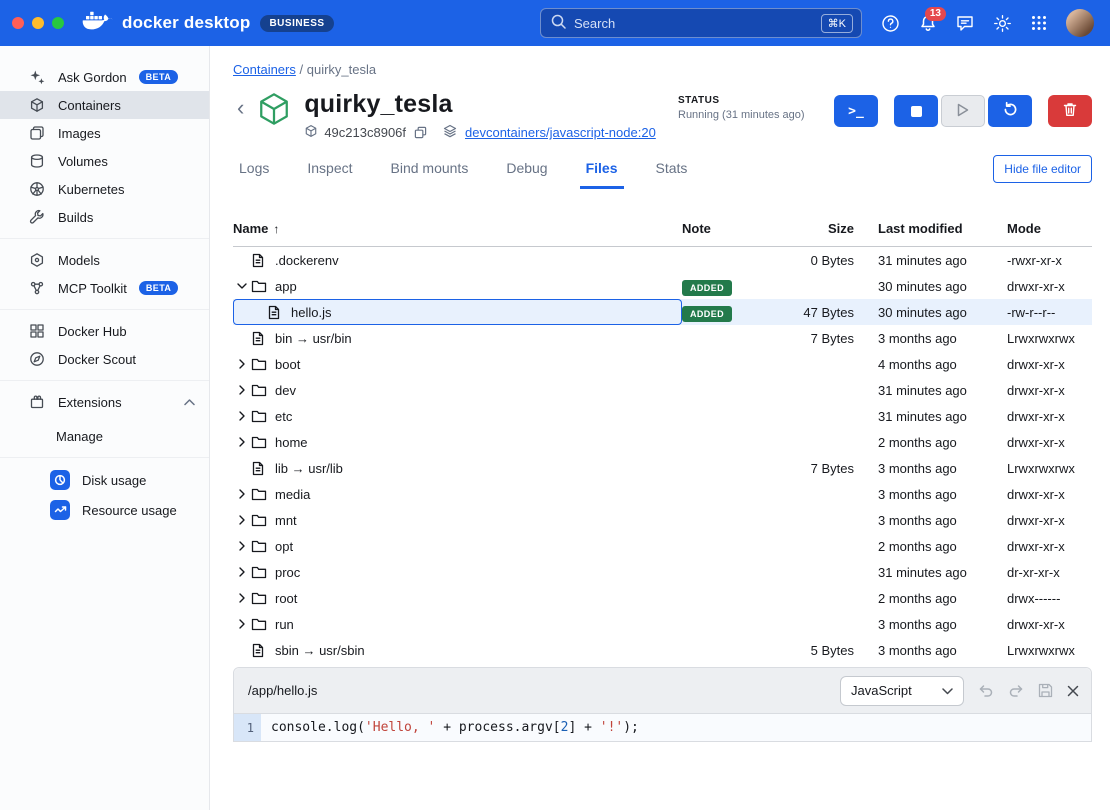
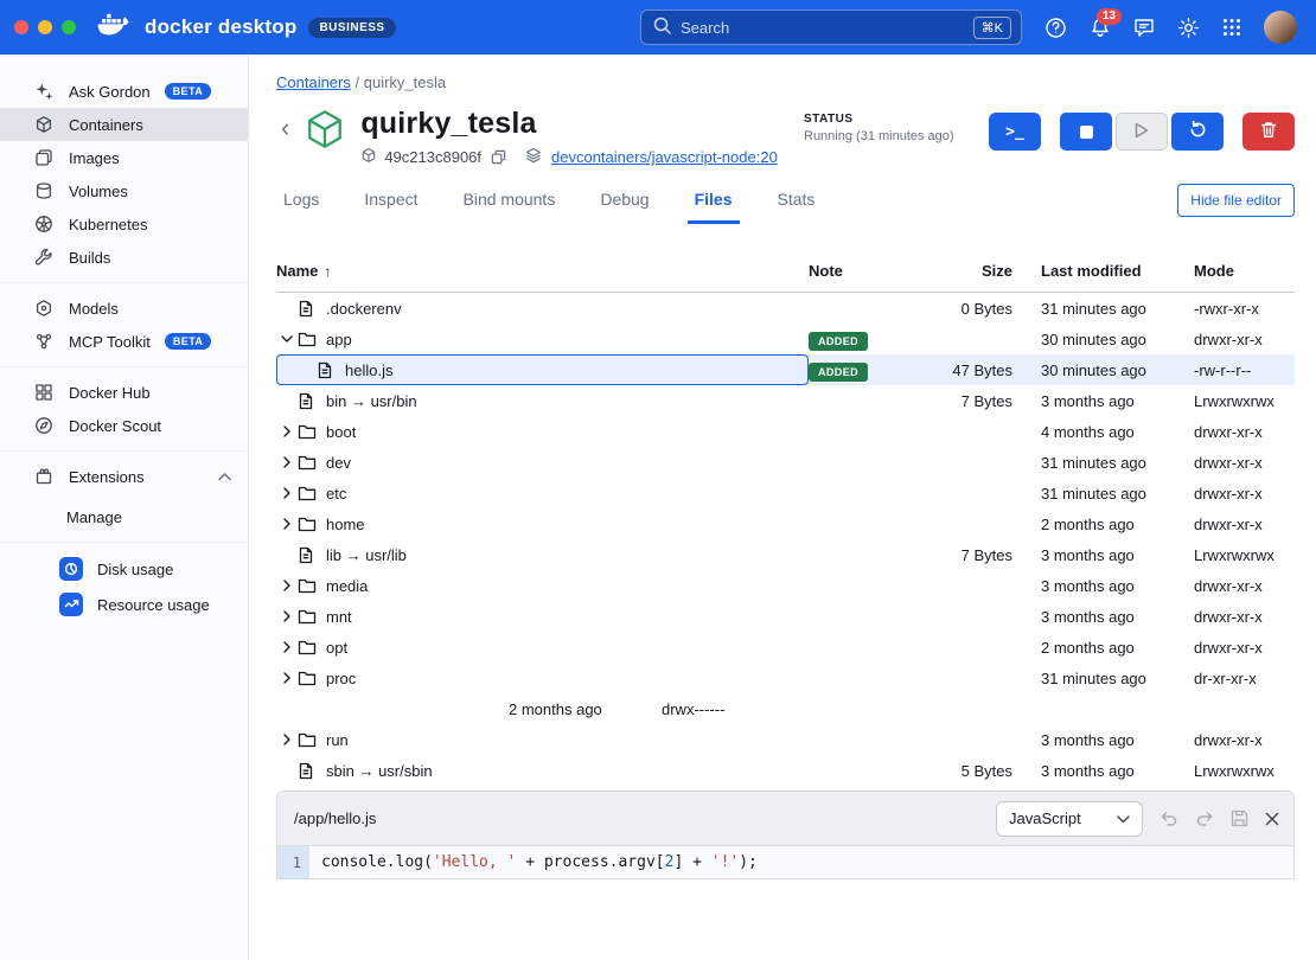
  docker desktop
  BUSINESS
  Search
  ⌘K
  13
  Ask Gordon
  BETA
  Containers
  Images
  Volumes
  Kubernetes
  Builds
  Models
  MCP Toolkit
  BETA
  Docker Hub
  Docker Scout
  Extensions
  Manage
  Disk usage
  Resource usage
  Containers / quirky_tesla
  ‹
  quirky_tesla
  49c213c8906f
  devcontainers/javascript-node:20
  STATUS
  Running (31 minutes ago)
  >_
  Logs
  Inspect
  Bind mounts
  Debug
  Files
  Stats
  Hide file editor
  Name
  ↑
  Note
  Size
  Last modified
  Mode
  .dockerenv
  0 Bytes
  31 minutes ago
  -rwxr-xr-x
  app
  ADDED
  30 minutes ago
  drwxr-xr-x
  hello.js
  ADDED
  47 Bytes
  30 minutes ago
  -rw-r--r--
  bin → usr/bin
  7 Bytes
  3 months ago
  Lrwxrwxrwx
  boot
  4 months ago
  drwxr-xr-x
  dev
  31 minutes ago
  drwxr-xr-x
  etc
  31 minutes ago
  drwxr-xr-x
  home
  2 months ago
  drwxr-xr-x
  lib → usr/lib
  7 Bytes
  3 months ago
  Lrwxrwxrwx
  media
  3 months ago
  drwxr-xr-x
  mnt
  3 months ago
  drwxr-xr-x
  opt
  2 months ago
  drwxr-xr-x
  proc
  31 minutes ago
  dr-xr-xr-x
- root
  2 months ago
  drwx------
  run
  3 months ago
  drwxr-xr-x
  sbin → usr/sbin
  5 Bytes
  3 months ago
  Lrwxrwxrwx
  /app/hello.js
  JavaScript
  1
  console.log(
  'Hello, '
  + process.argv[
  2
  ] +
  '!'
  );
